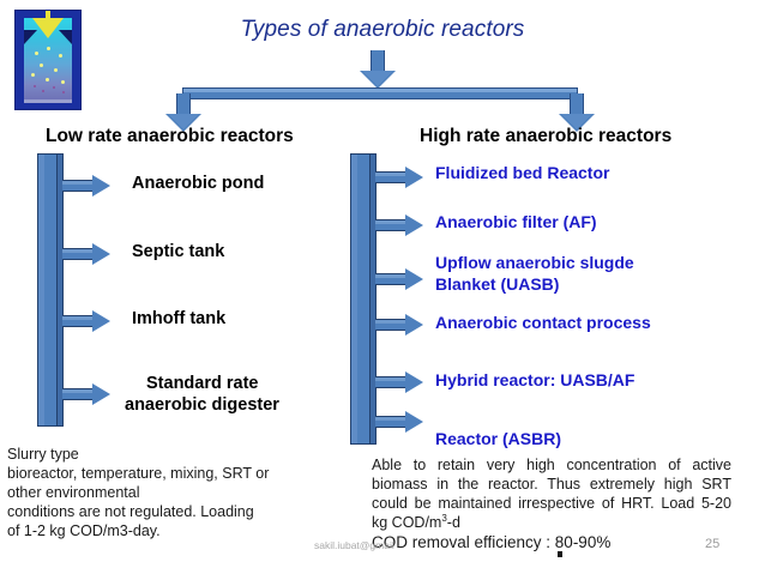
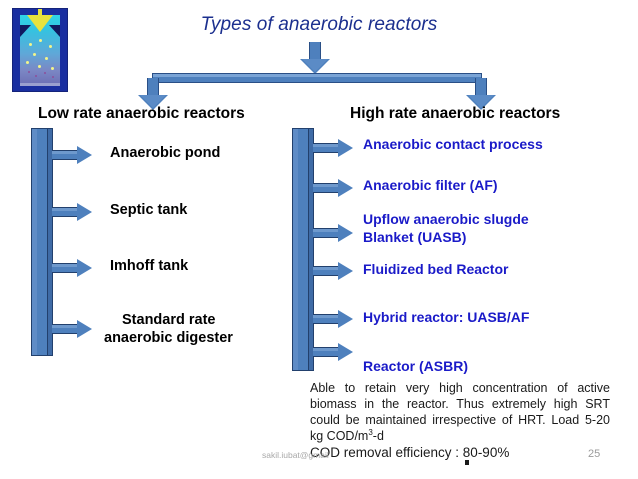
  Types of anaerobic reactors
  Low rate anaerobic reactors
  High rate anaerobic reactors
  Anaerobic pond
  Septic tank
  Imhoff tank
  Standard rate
  anaerobic digester
- Fluidized bed Reactor
+ Anaerobic contact process
  Anaerobic filter (AF)
  Upflow anaerobic slugde
  Blanket (UASB)
- Anaerobic contact process
+ Fluidized bed Reactor
  Hybrid reactor: UASB/AF
  Reactor (ASBR)
- Slurry type
- bioreactor, temperature, mixing, SRT or
- other environmental
- conditions are not regulated. Loading
- of 1-2 kg COD/m3-day.
  Able to retain very high concentration of active biomass in the reactor. Thus extremely high SRT could be maintained irrespective of HRT. Load 5-20 kg COD/m3-d
  COD removal efficiency : 80-90%
  sakil.iubat@gmail
  25
